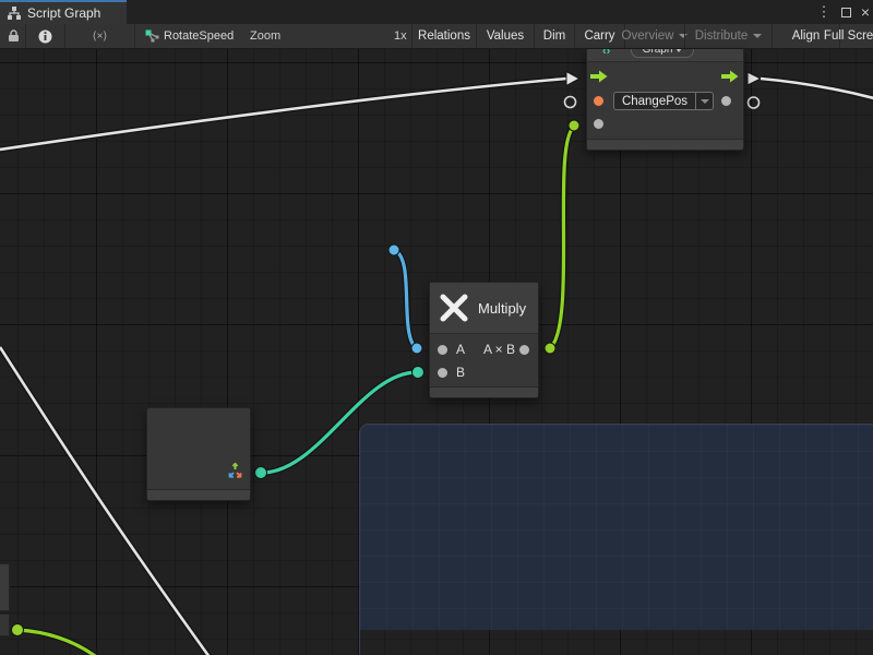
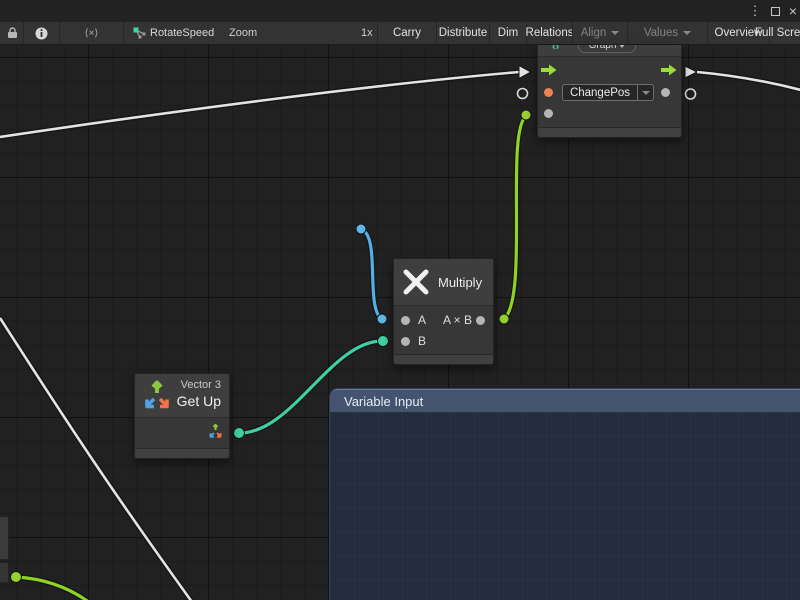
- Script Graph
  ⋮
  ×
  ⟨×⟩
  RotateSpeed
  Zoom
  1x
- Relations
+ Carry
- Values
+ Distribute
  Dim
- Carry
+ Relations
- Overview
+ Align
- Distribute
+ Values
- Align
+ Overview
  ‹›
  Graph
  ChangePos
  Multiply
  A
  A × B
  B
+ Vector 3
+ Get Up
+ Variable Input
